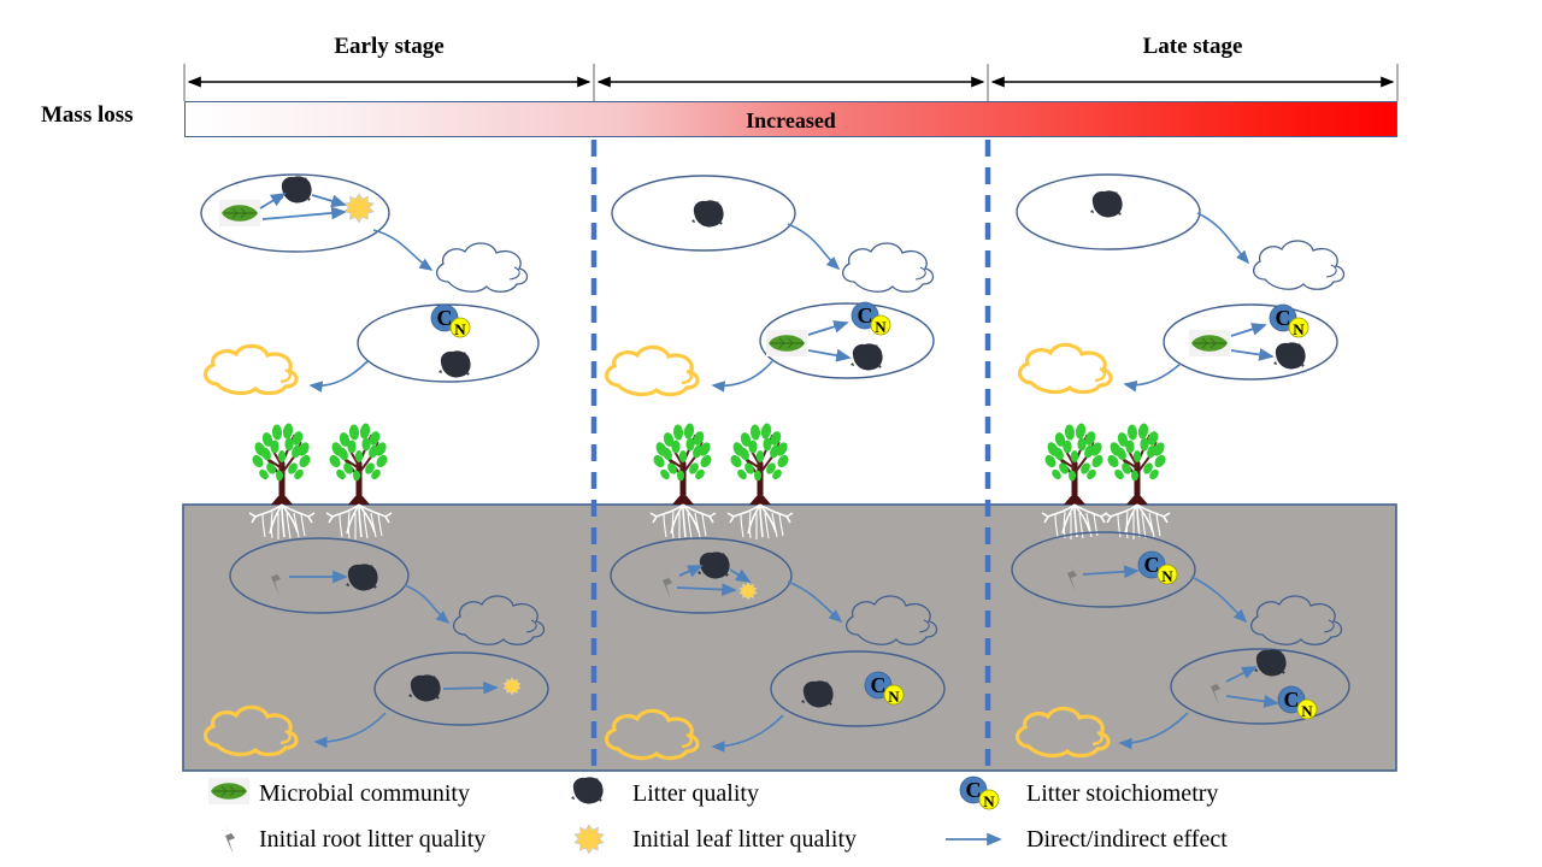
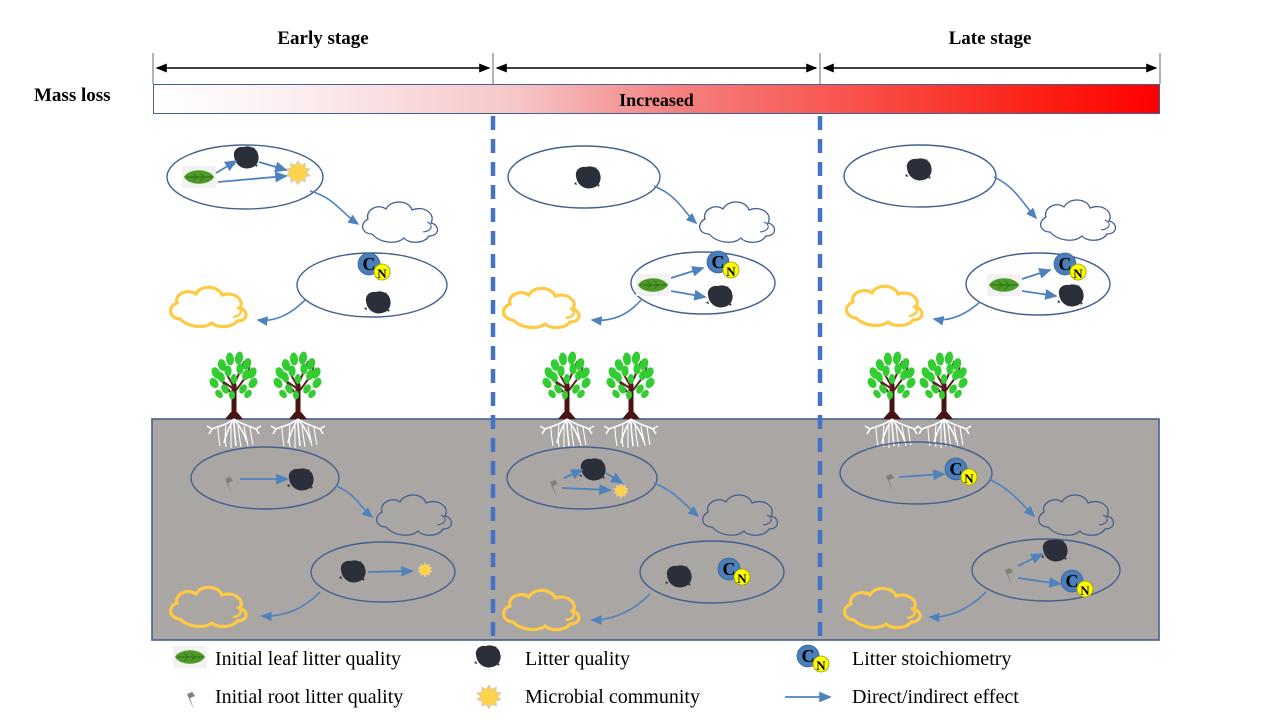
  Early stage
  Late stage
  Mass loss
  Increased
- Microbial community
+ Initial leaf litter quality
  Initial root litter quality
  Litter quality
- Initial leaf litter quality
+ Microbial community
  Litter stoichiometry
  Direct/indirect effect
